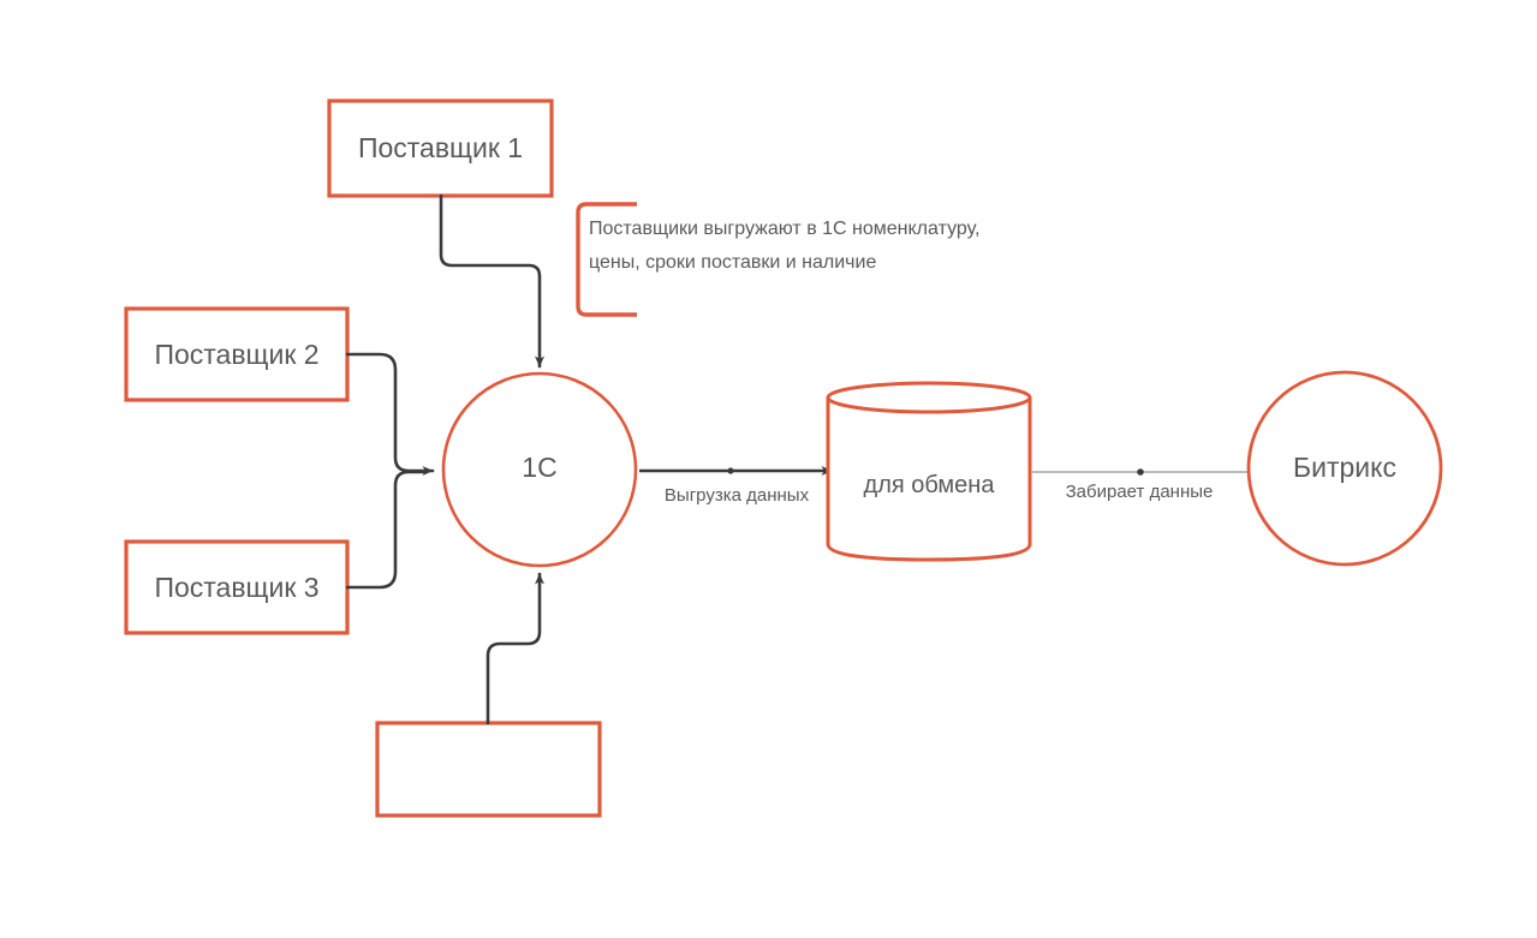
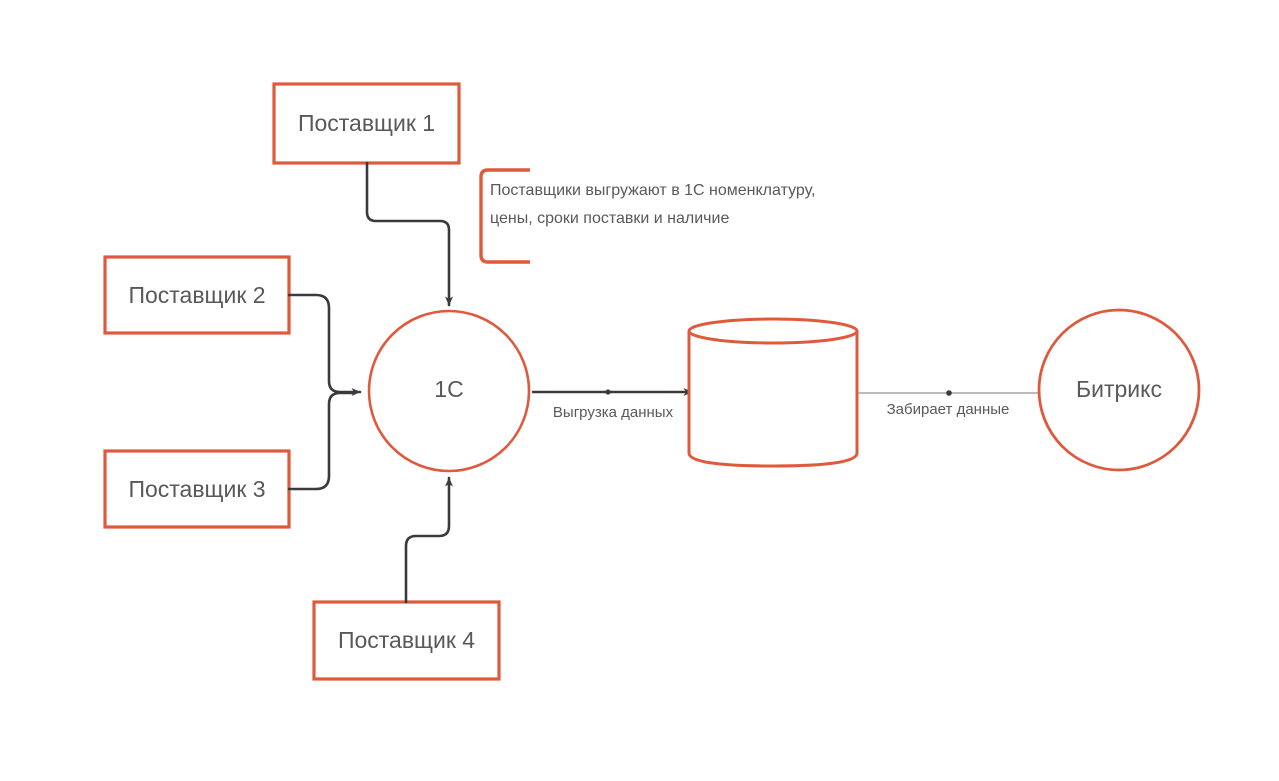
  Поставщик 1
  Поставщик 2
  Поставщик 3
+ Поставщик 4
  1С
- для обмена
  Битрикс
  Выгрузка данных
  Забирает данные
  Поставщики выгружают в 1С номенклатуру,
  цены, сроки поставки и наличие
